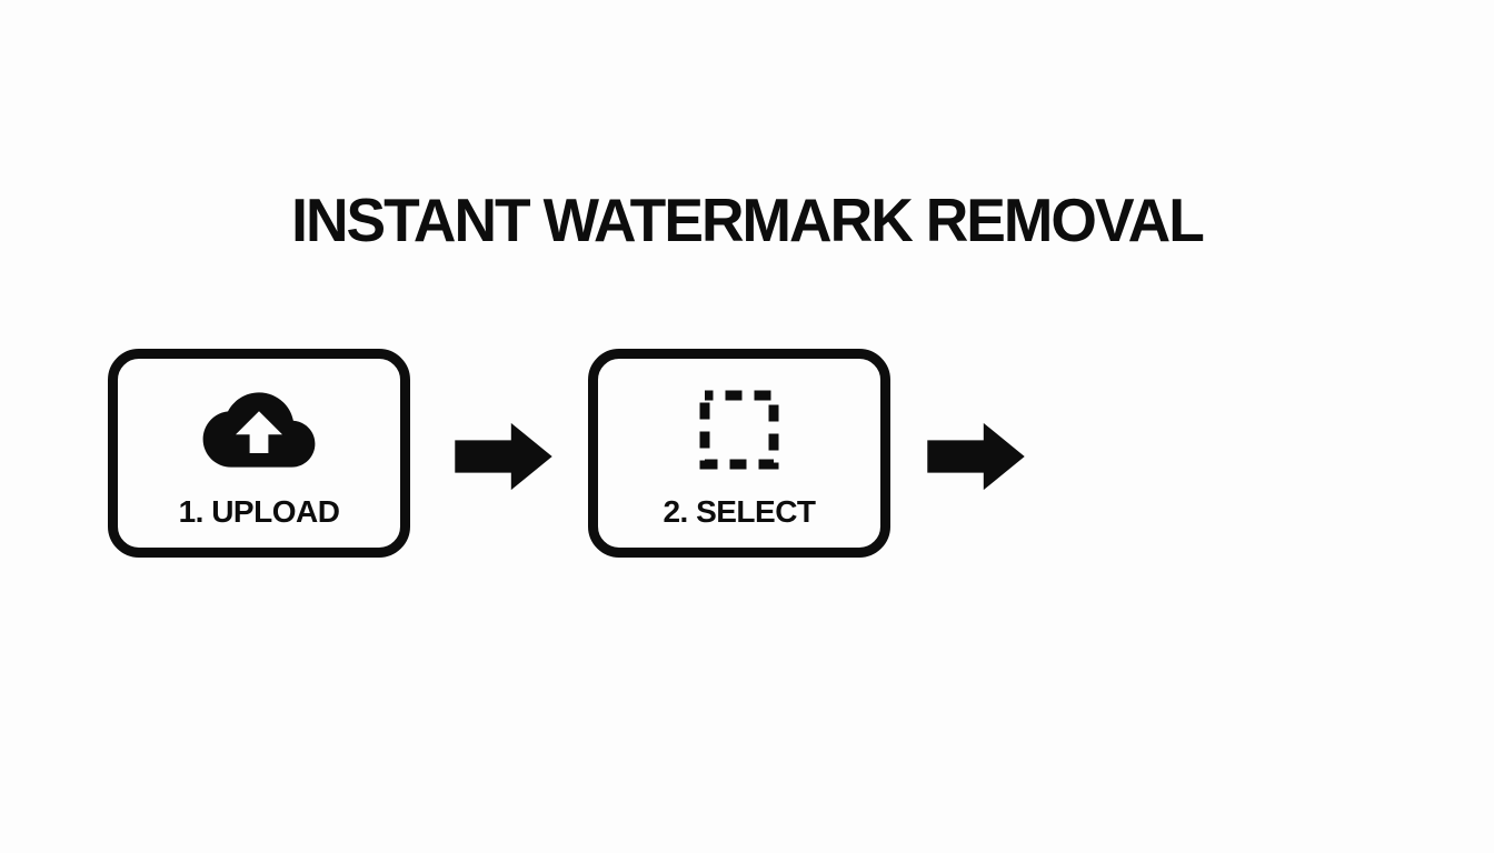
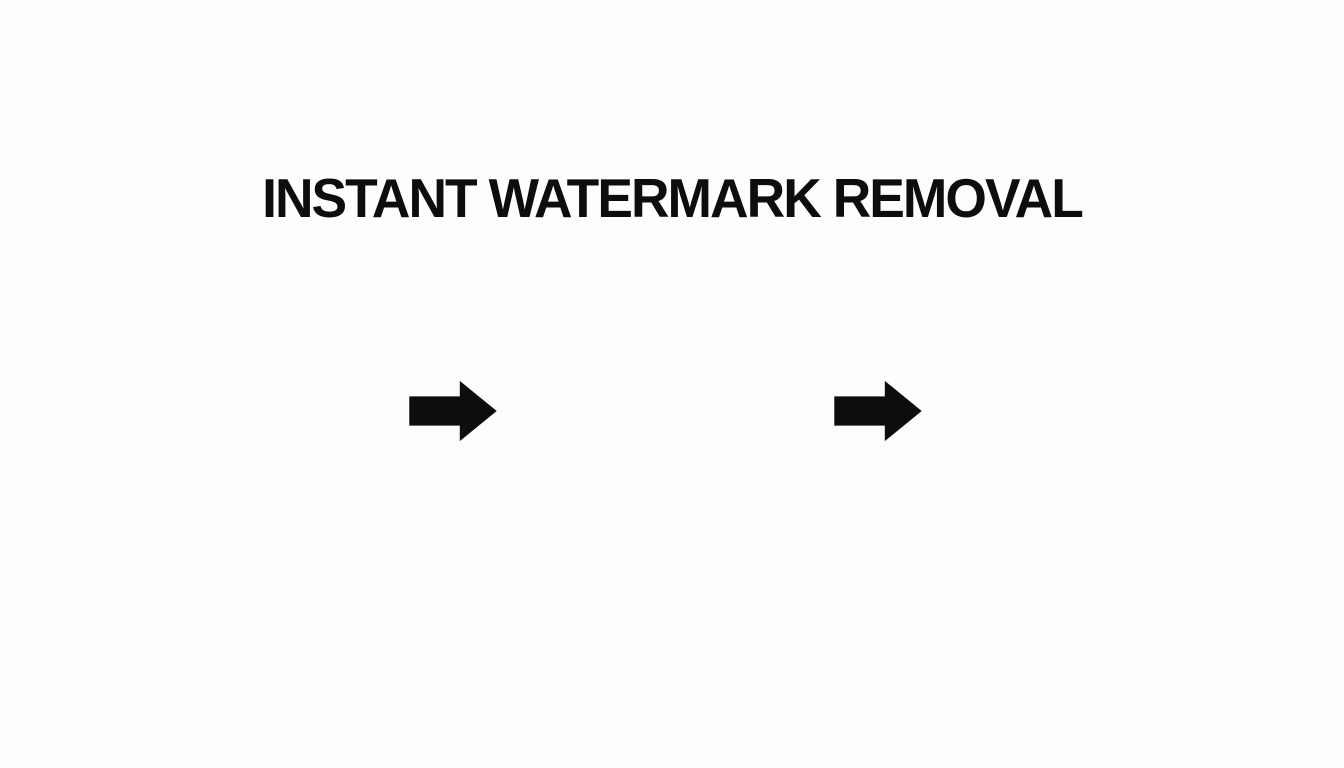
  INSTANT WATERMARK REMOVAL
- 1. UPLOAD
- 2. SELECT
